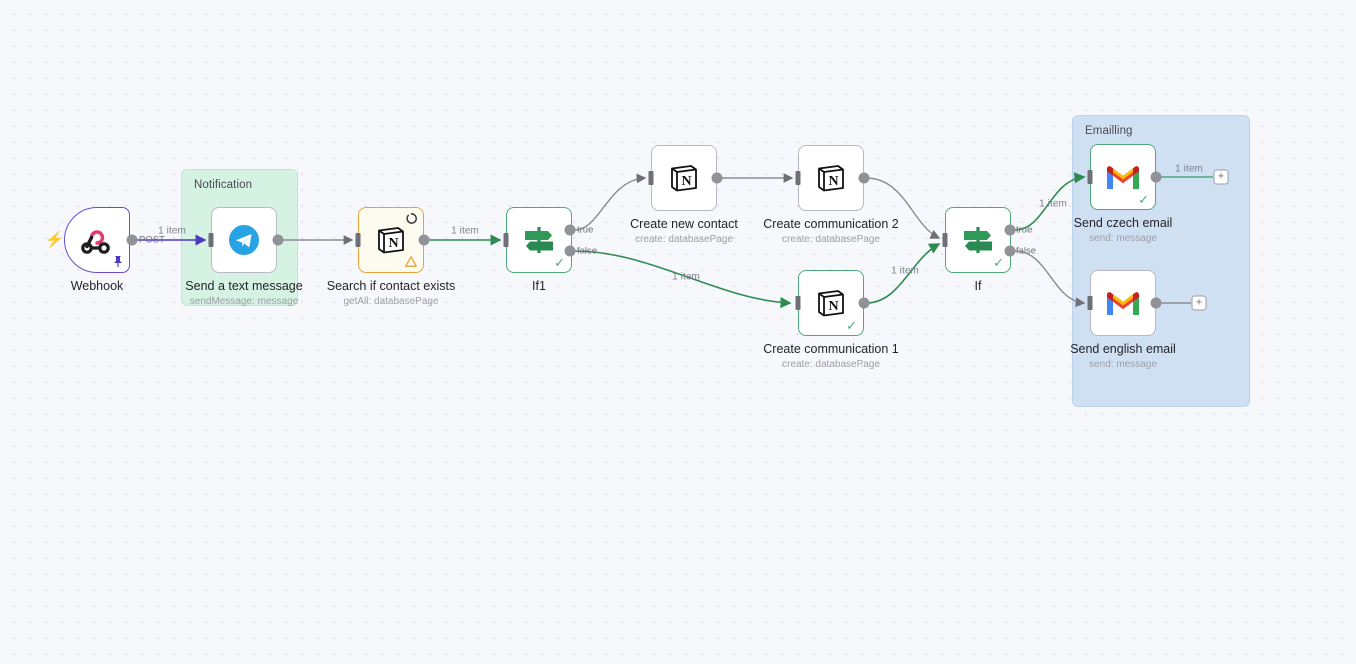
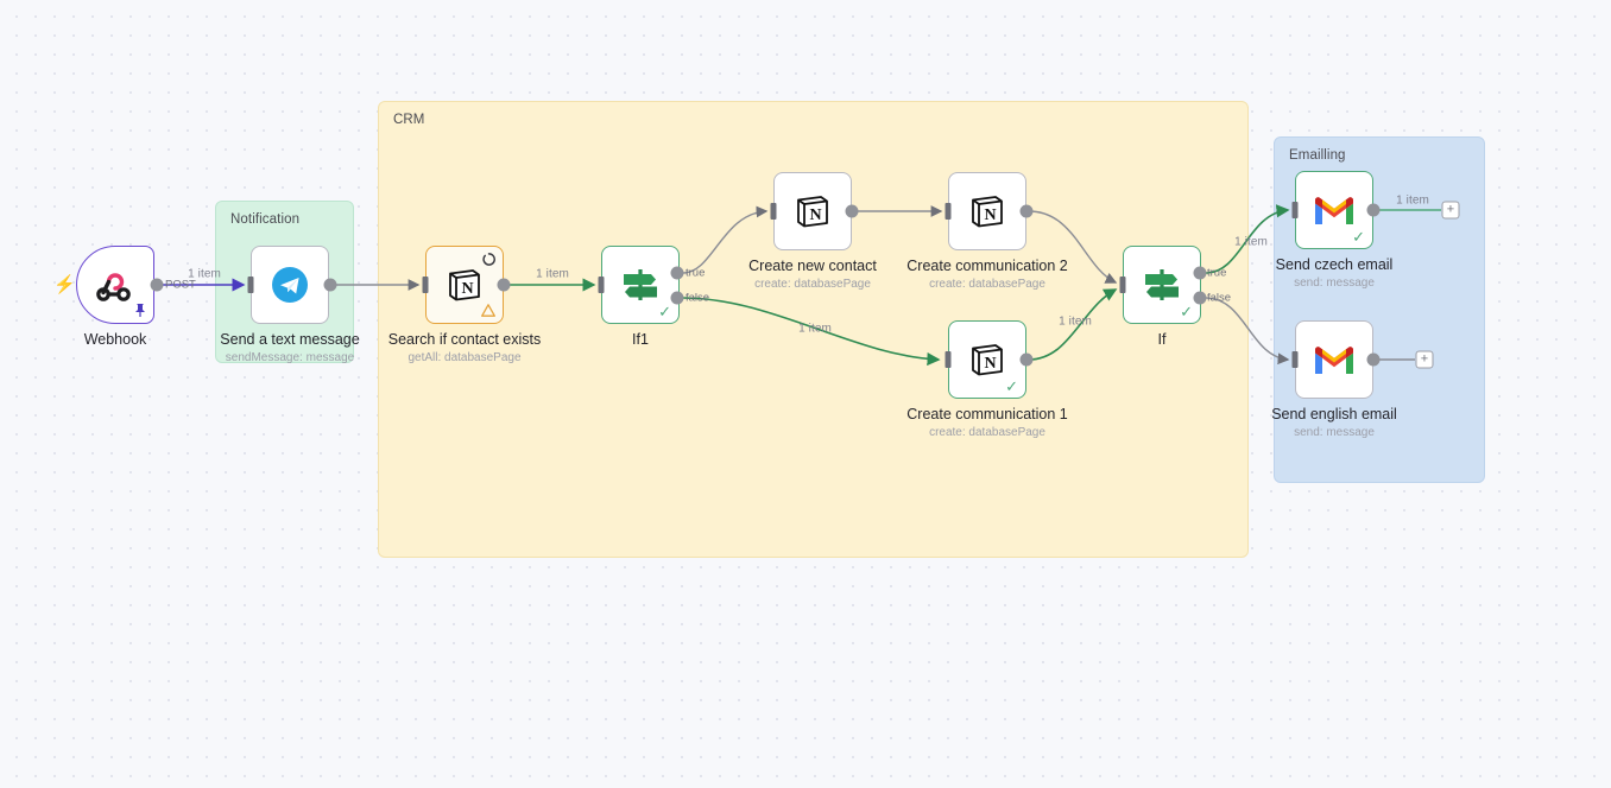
+ CRM
  Notification
  Emailling
  1 item
  1 item
  1 item
  1 item
  1 item
  1 item
  ⚡
  Webhook
  POST
  Send a text message
  sendMessage: message
  N
  Search if contact exists
  getAll: databasePage
  ✓
  If1
  true
  false
  N
  Create new contact
  create: databasePage
  N
  Create communication 2
  create: databasePage
  N
  ✓
  Create communication 1
  create: databasePage
  ✓
  If
  true
  false
  ✓
  Send czech email
  send: message
  +
  Send english email
  send: message
  +
